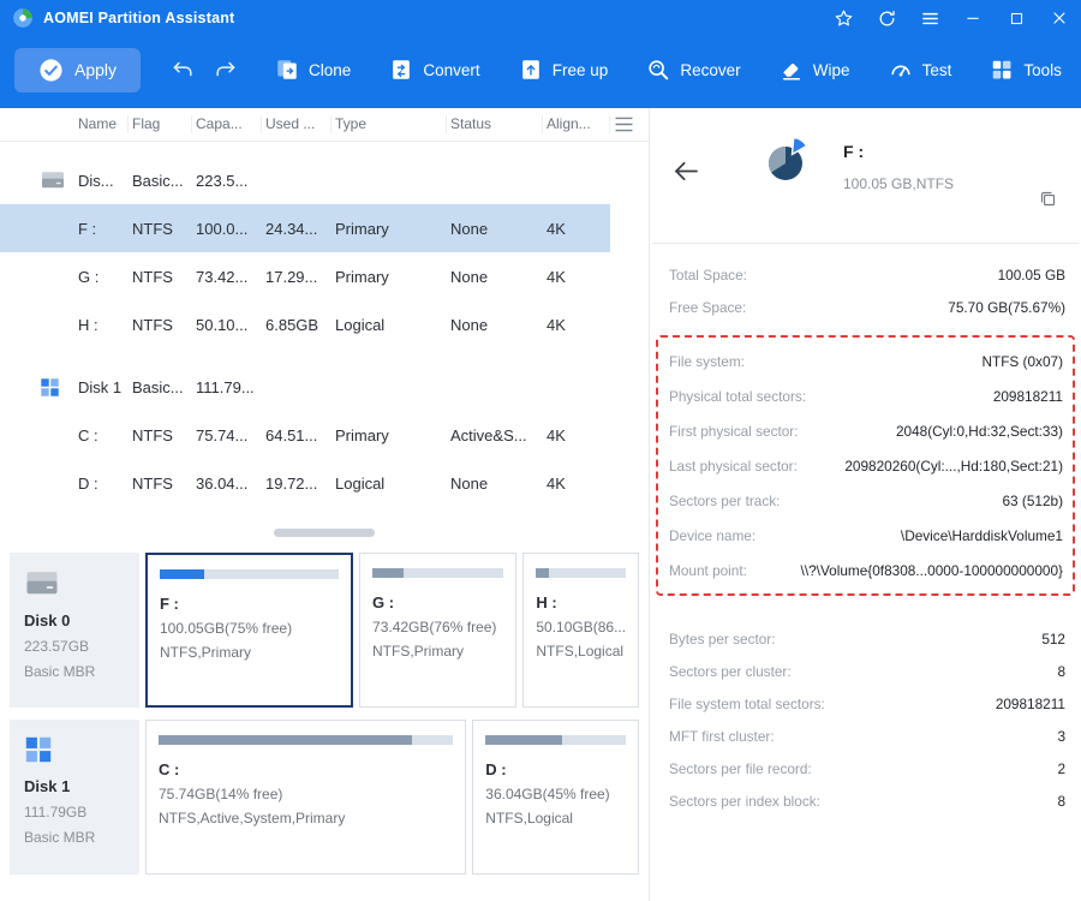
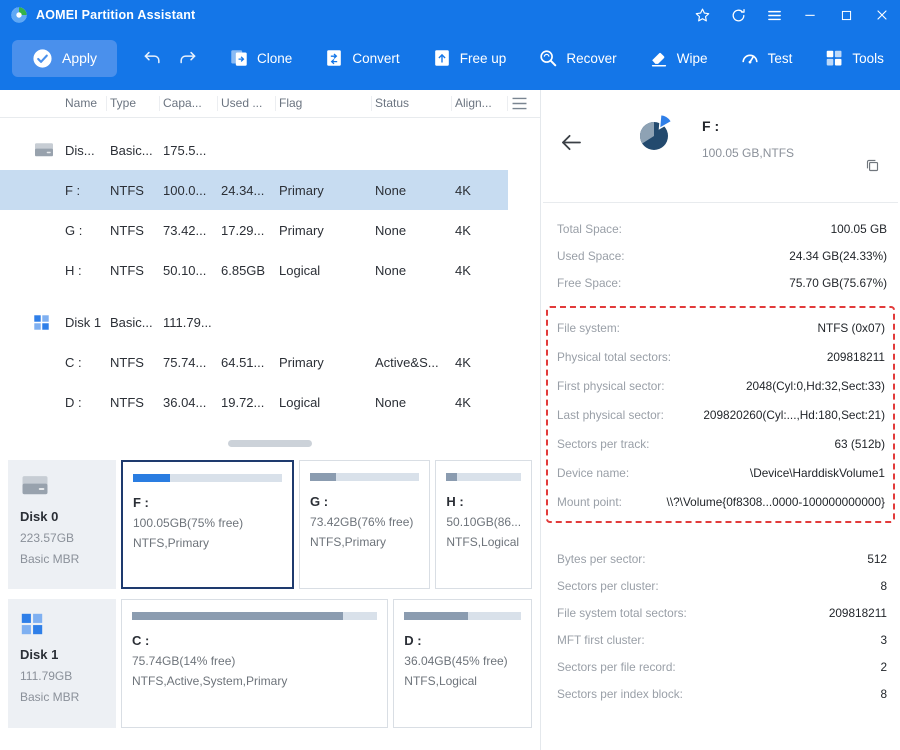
  AOMEI Partition Assistant
  Apply
  Clone
  Convert
  Free up
  Recover
  Wipe
  Test
  Tools
  Name
- Flag
+ Type
  Capa...
  Used ...
- Type
+ Flag
  Status
  Align...
  Dis...
  Basic...
- 223.5...
+ 175.5...
  F :
  NTFS
  100.0...
  24.34...
  Primary
  None
  4K
  G :
  NTFS
  73.42...
  17.29...
  Primary
  None
  4K
  H :
  NTFS
  50.10...
  6.85GB
  Logical
  None
  4K
  Disk 1
  Basic...
  111.79...
  C :
  NTFS
  75.74...
  64.51...
  Primary
  Active&S...
  4K
  D :
  NTFS
  36.04...
  19.72...
  Logical
  None
  4K
  Disk 0
  223.57GB
  Basic MBR
  F :
  100.05GB(75% free)
  NTFS,Primary
  G :
  73.42GB(76% free)
  NTFS,Primary
  H :
  50.10GB(86...
  NTFS,Logical
  Disk 1
  111.79GB
  Basic MBR
  C :
  75.74GB(14% free)
  NTFS,Active,System,Primary
  D :
  36.04GB(45% free)
  NTFS,Logical
  F :
  100.05 GB,NTFS
  Total Space:
  100.05 GB
+ Used Space:
+ 24.34 GB(24.33%)
  Free Space:
  75.70 GB(75.67%)
  File system:
  NTFS (0x07)
  Physical total sectors:
  209818211
  First physical sector:
  2048(Cyl:0,Hd:32,Sect:33)
  Last physical sector:
  209820260(Cyl:...,Hd:180,Sect:21)
  Sectors per track:
  63 (512b)
  Device name:
  \Device\HarddiskVolume1
  Mount point:
  \\?\Volume{0f8308...0000-100000000000}
  Bytes per sector:
  512
  Sectors per cluster:
  8
  File system total sectors:
  209818211
  MFT first cluster:
  3
  Sectors per file record:
  2
  Sectors per index block:
  8
